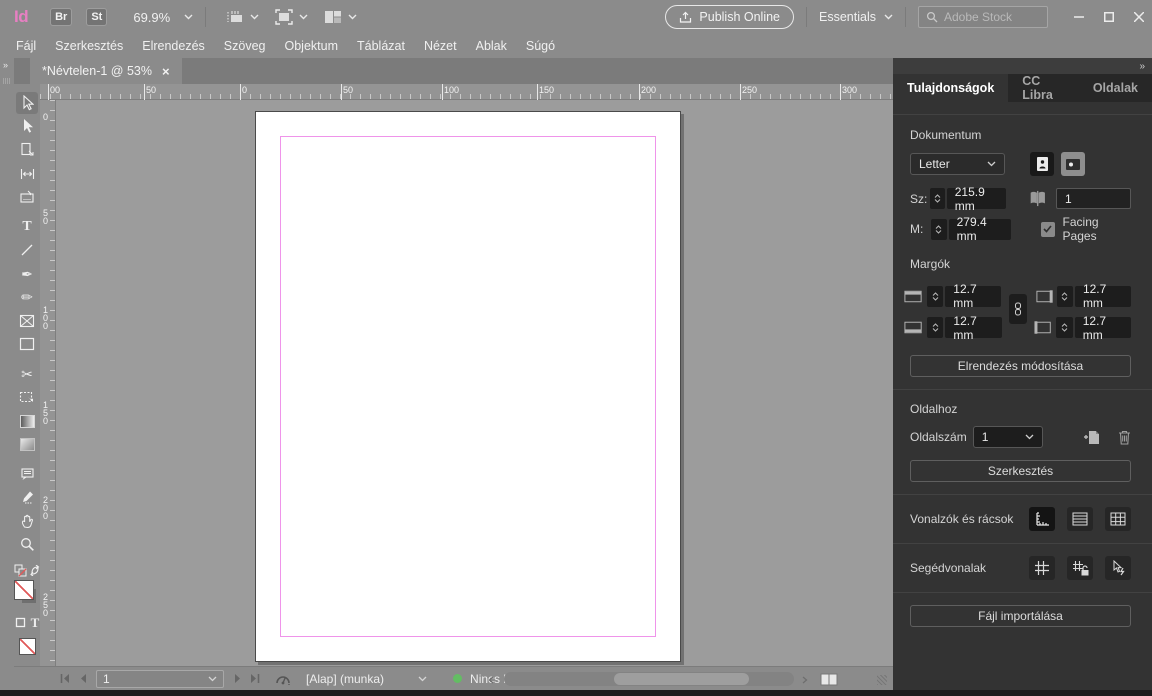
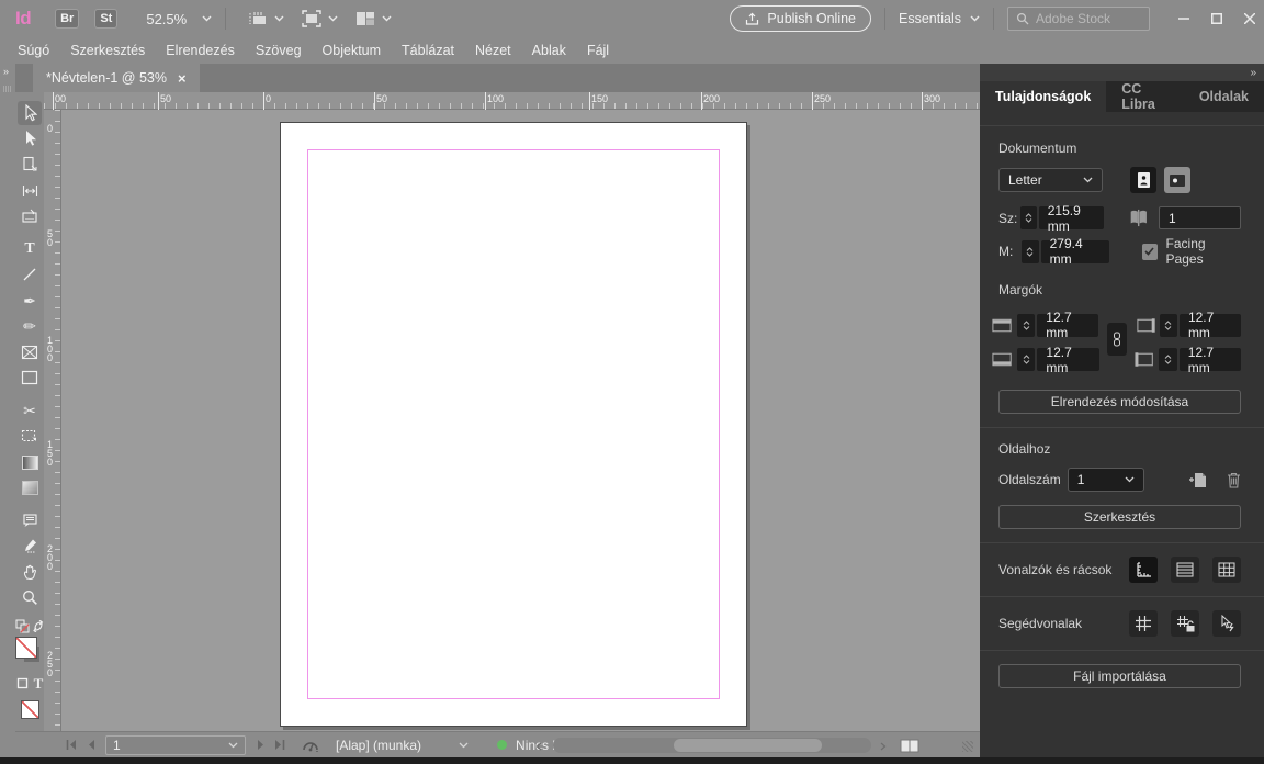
  Id
  Br
  St
- 69.9%
+ 52.5%
  Publish Online
  Essentials
  Adobe Stock
- Fájl
+ Súgó
  Szerkesztés
  Elrendezés
  Szöveg
  Objektum
  Táblázat
  Nézet
  Ablak
- Súgó
+ Fájl
  »
  *Névtelen-1 @ 53%
  ×
  T
  ✒
  ✏
  ✂
  T
  00
  50
  0
  50
  100
  150
  200
  250
  300
  0
  50
  100
  150
  200
  250
  1
  [Alap] (munka)
  »
  Tulajdonságok
  CC Libra
  Oldalak
  Dokumentum
  Letter
  Sz:
  215.9 mm
  1
  M:
  279.4 mm
  Facing Pages
  Margók
  12.7 mm
  12.7 mm
  12.7 mm
  12.7 mm
  Elrendezés módosítása
  Oldalhoz
  Oldalszám
  1
  Szerkesztés
  Vonalzók és rácsok
  Segédvonalak
  Fájl importálása
